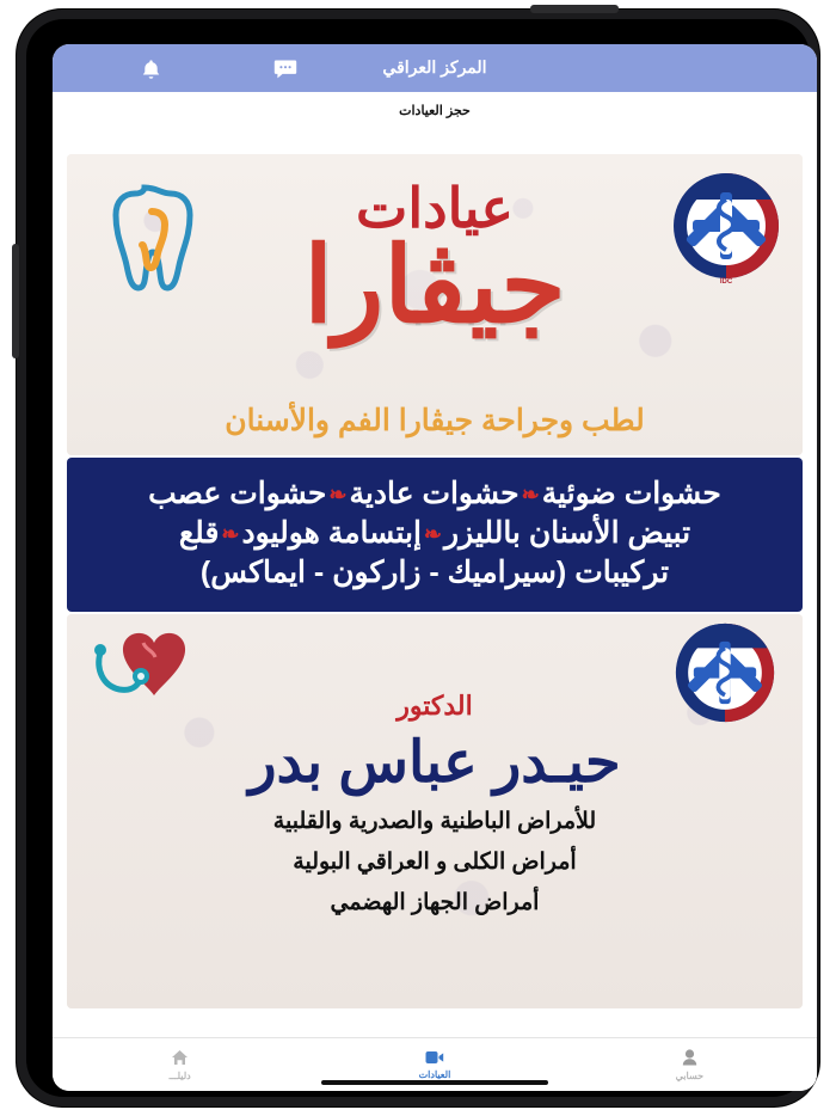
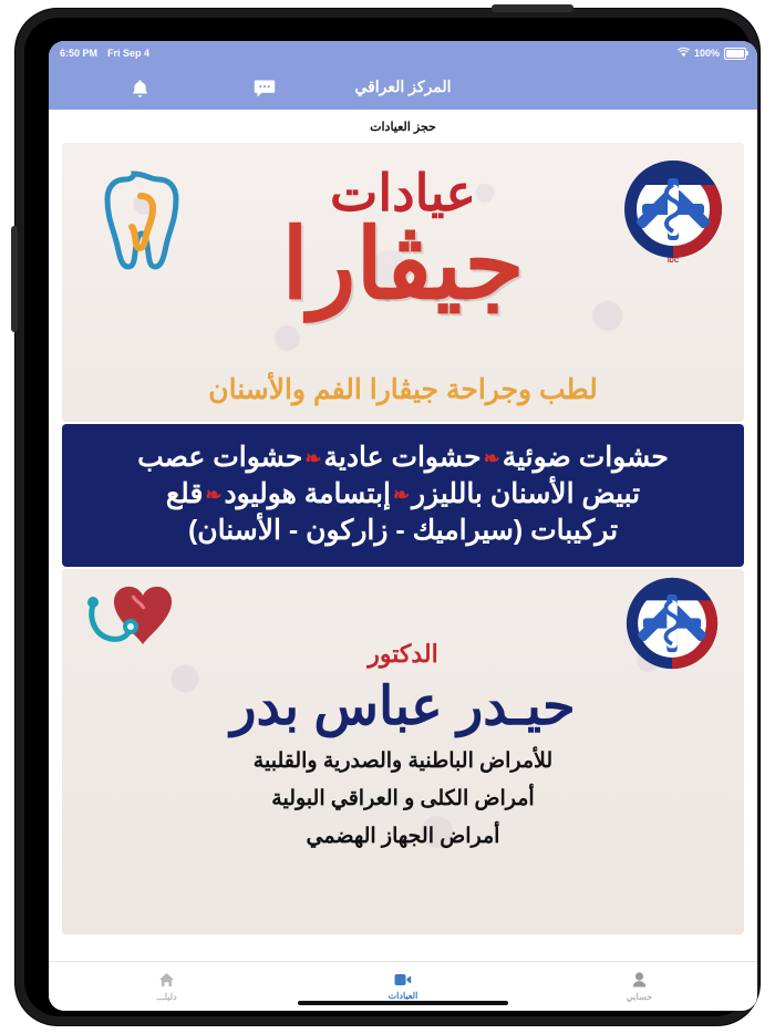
+ 6:50 PM
+ Fri Sep 4
+ 100%
  المركز العراقي
  حجز العيادات
  عيادات
  جيڤارا
  لطب وجراحة جيڤارا الفم والأسنان
  حشوات ضوئية❧حشوات عادية❧حشوات عصب
  تبيض الأسنان بالليزر❧إبتسامة هوليود❧قلع
- تركيبات (سيراميك - زاركون - ايماكس)
+ تركيبات (سيراميك - زاركون - الأسنان)
  الدكتور
  حيـدر عباس بدر
  للأمراض الباطنية والصدرية والقلبية
  أمراض الكلى و العراقي البولية
  أمراض الجهاز الهضمي
  دليلـــ
  العيادات
  حسابي
